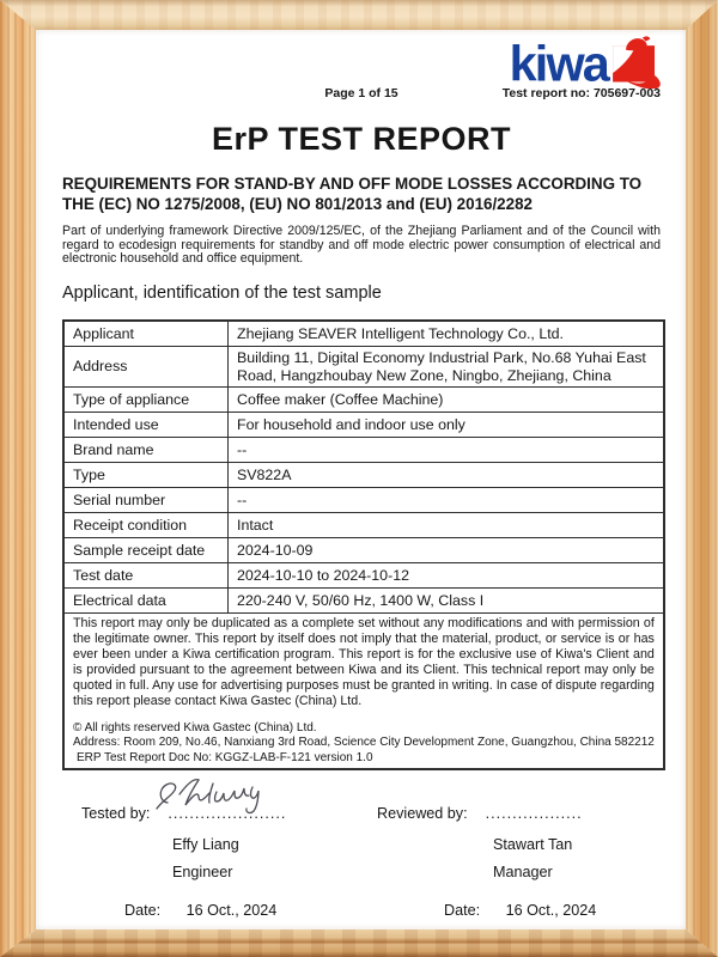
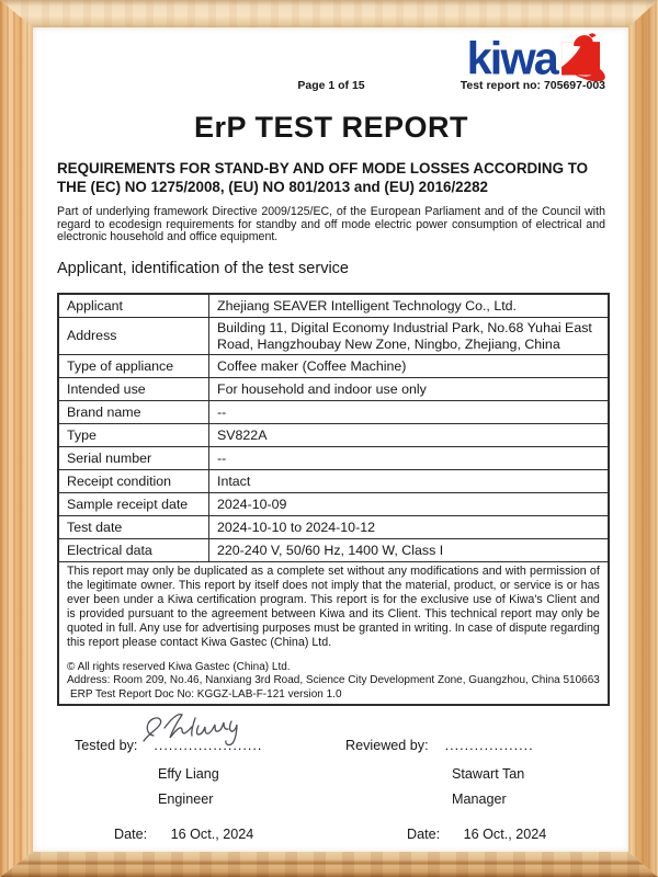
  kiwa
  Page 1 of 15
  Test report no: 705697-003
  ErP TEST REPORT
  REQUIREMENTS FOR STAND-BY AND OFF MODE LOSSES ACCORDING TO THE (EC) NO 1275/2008, (EU) NO 801/2013 and (EU) 2016/2282
- Part of underlying framework Directive 2009/125/EC, of the Zhejiang Parliament and of the Council with regard to ecodesign requirements for standby and off mode electric power consumption of electrical and electronic household and office equipment.
+ Part of underlying framework Directive 2009/125/EC, of the European Parliament and of the Council with regard to ecodesign requirements for standby and off mode electric power consumption of electrical and electronic household and office equipment.
- Applicant, identification of the test sample
+ Applicant, identification of the test service
  Applicant	Zhejiang SEAVER Intelligent Technology Co., Ltd.
  Address	Building 11, Digital Economy Industrial Park, No.68 Yuhai East Road, Hangzhoubay New Zone, Ningbo, Zhejiang, China
  Type of appliance	Coffee maker (Coffee Machine)
  Intended use	For household and indoor use only
  Brand name	--
  Type	SV822A
  Serial number	--
  Receipt condition	Intact
  Sample receipt date	2024-10-09
  Test date	2024-10-10 to 2024-10-12
  Electrical data	220-240 V, 50/60 Hz, 1400 W, Class I
- This report may only be duplicated as a complete set without any modifications and with permission of the legitimate owner. This report by itself does not imply that the material, product, or service is or has ever been under a Kiwa certification program. This report is for the exclusive use of Kiwa's Client and is provided pursuant to the agreement between Kiwa and its Client. This technical report may only be quoted in full. Any use for advertising purposes must be granted in writing. In case of dispute regarding this report please contact Kiwa Gastec (China) Ltd. © All rights reserved Kiwa Gastec (China) Ltd. Address: Room 209, No.46, Nanxiang 3rd Road, Science City Development Zone, Guangzhou, China 582212 ERP Test Report Doc No: KGGZ-LAB-F-121 version 1.0
+ This report may only be duplicated as a complete set without any modifications and with permission of the legitimate owner. This report by itself does not imply that the material, product, or service is or has ever been under a Kiwa certification program. This report is for the exclusive use of Kiwa's Client and is provided pursuant to the agreement between Kiwa and its Client. This technical report may only be quoted in full. Any use for advertising purposes must be granted in writing. In case of dispute regarding this report please contact Kiwa Gastec (China) Ltd. © All rights reserved Kiwa Gastec (China) Ltd. Address: Room 209, No.46, Nanxiang 3rd Road, Science City Development Zone, Guangzhou, China 510663 ERP Test Report Doc No: KGGZ-LAB-F-121 version 1.0
  Tested by: ......................
  Effy Liang
  Engineer
  Date: 16 Oct., 2024
  Reviewed by: ..................
  Stawart Tan
  Manager
  Date: 16 Oct., 2024
